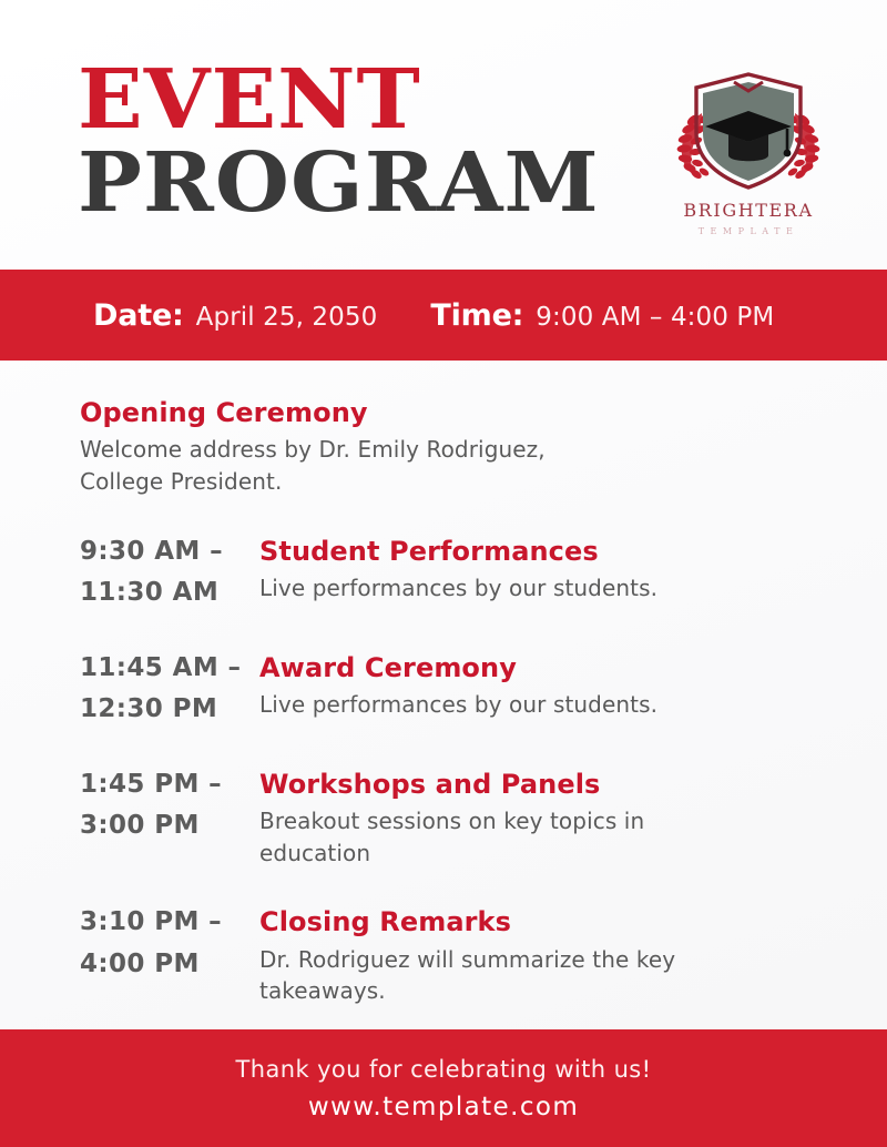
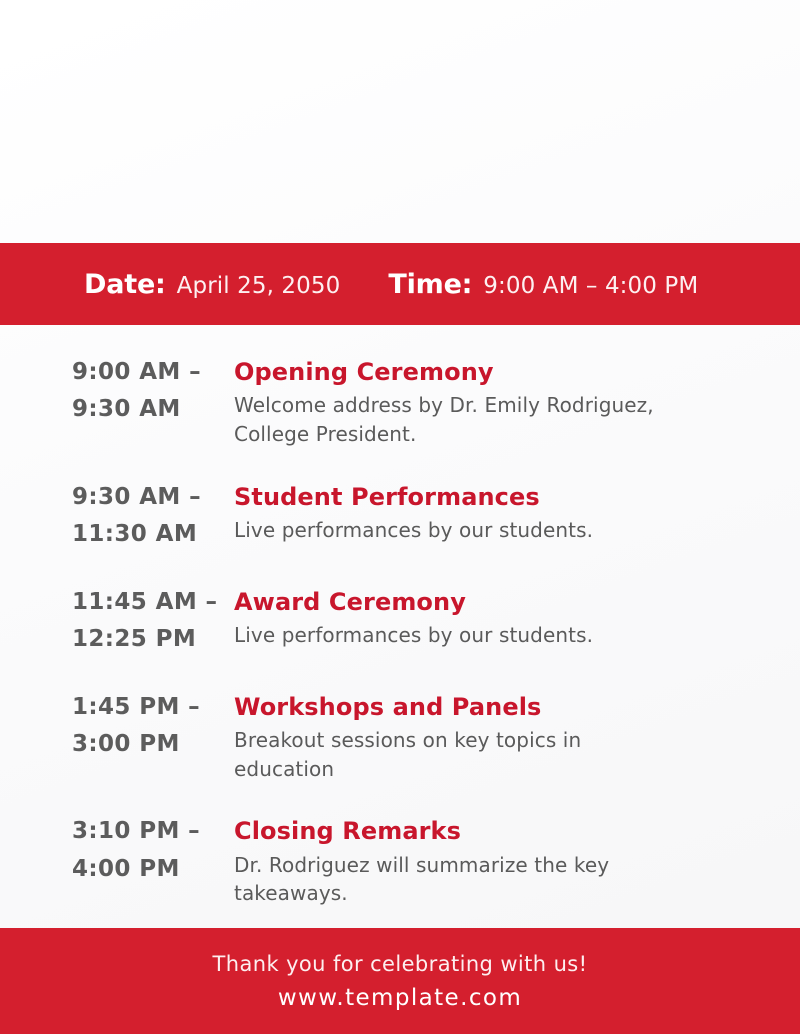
- EVENT
- PROGRAM
- BRIGHTERA
- TEMPLATE
  Date:
  April 25, 2050
  Time:
  9:00 AM – 4:00 PM
+ 9:00 AM –
+ 9:30 AM
  Opening Ceremony
  Welcome address by Dr. Emily Rodriguez, College President.
  9:30 AM –
  11:30 AM
  Student Performances
  Live performances by our students.
  11:45 AM –
- 12:30 PM
+ 12:25 PM
  Award Ceremony
  Live performances by our students.
  1:45 PM –
  3:00 PM
  Workshops and Panels
  Breakout sessions on key topics in education
  3:10 PM –
  4:00 PM
  Closing Remarks
  Dr. Rodriguez will summarize the key takeaways.
  Thank you for celebrating with us!
  www.template.com
